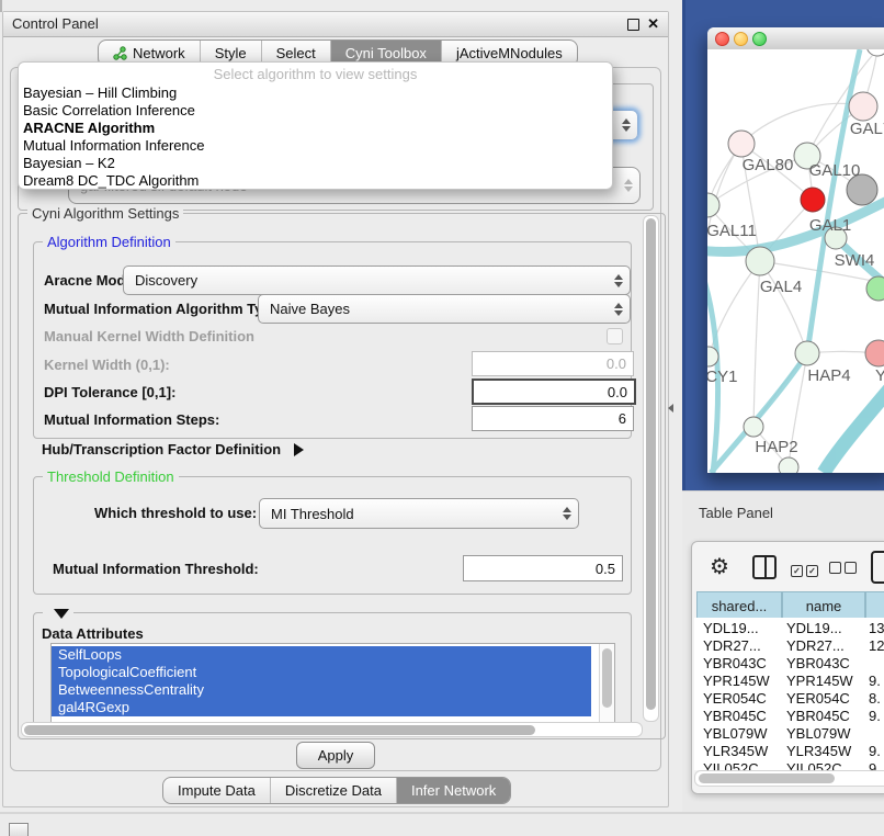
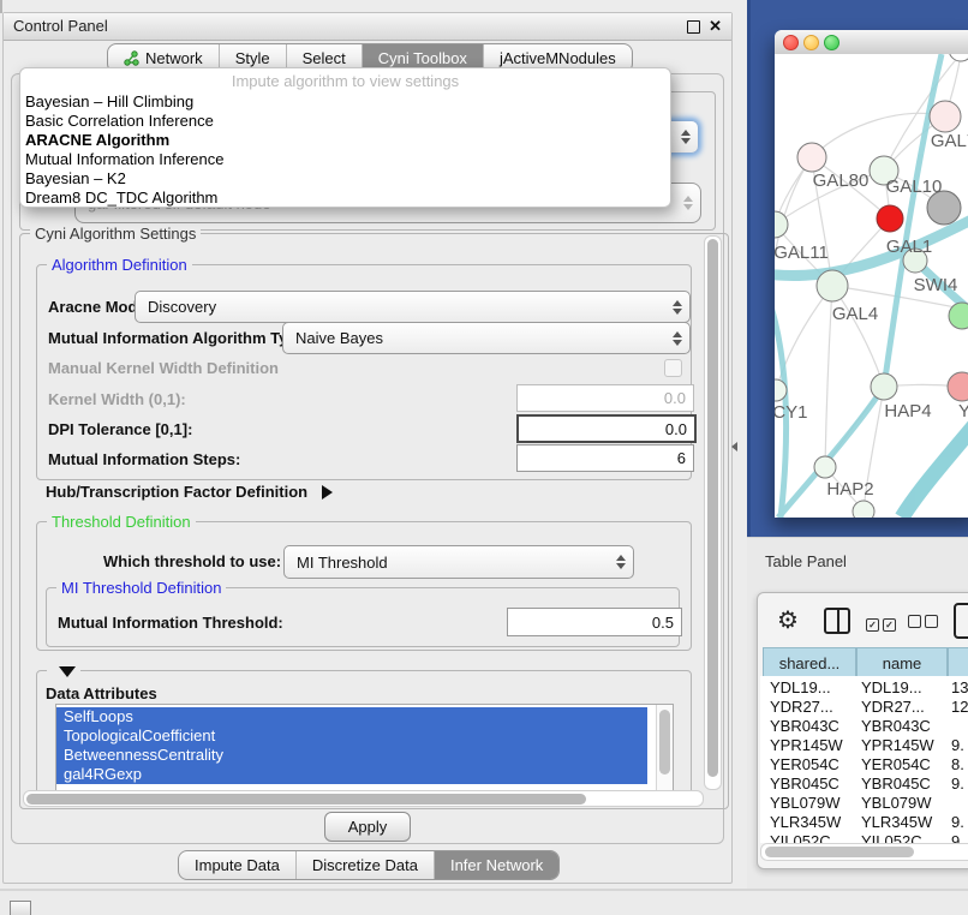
  Control Panel
  ✕
  Network
  Style
  Select
  Cyni Toolbox
  jActiveMNodules
  Cyni Algorithm Settings
  Algorithm Definition
  Aracne Mod
  Discovery
  Mutual Information Algorithm T
  Naive Bayes
  Manual Kernel Width Definition
  Kernel Width (0,1):
  0.0
  DPI Tolerance [0,1]:
  0.0
  Mutual Information Steps:
  6
  Hub/Transcription Factor Definition
  Threshold Definition
  Which threshold to use:
  MI Threshold
+ MI Threshold Definition
  Mutual Information Threshold:
  0.5
  Data Attributes
  SelfLoops
  TopologicalCoefficient
  BetweennessCentrality
  gal4RGexp
  Apply
  Impute Data
  Discretize Data
  Infer Network
- Select algorithm to view settings
+ Impute algorithm to view settings
  Bayesian – Hill Climbing
  Basic Correlation Inference
  ARACNE Algorithm
  Mutual Information Inference
  Bayesian – K2
  Dream8 DC_TDC Algorithm
  GAL
  GAL80
  GAL10
  GAL1
  GAL11
  SWI4
  GAL4
  CY1
  HAP4
  Y
  HAP2
  Table Panel
  ⚙
  ✓ ✓
  shared...
  name
  YDL19...
  YDL19...
  13
  YDR27...
  YDR27...
  12
  YBR043C
  YBR043C
  YPR145W
  YPR145W
  9.
  YER054C
  YER054C
  8.
  YBR045C
  YBR045C
  9.
  YBL079W
  YBL079W
  YLR345W
  YLR345W
  9.
  YIL052C
  YIL052C
  9
